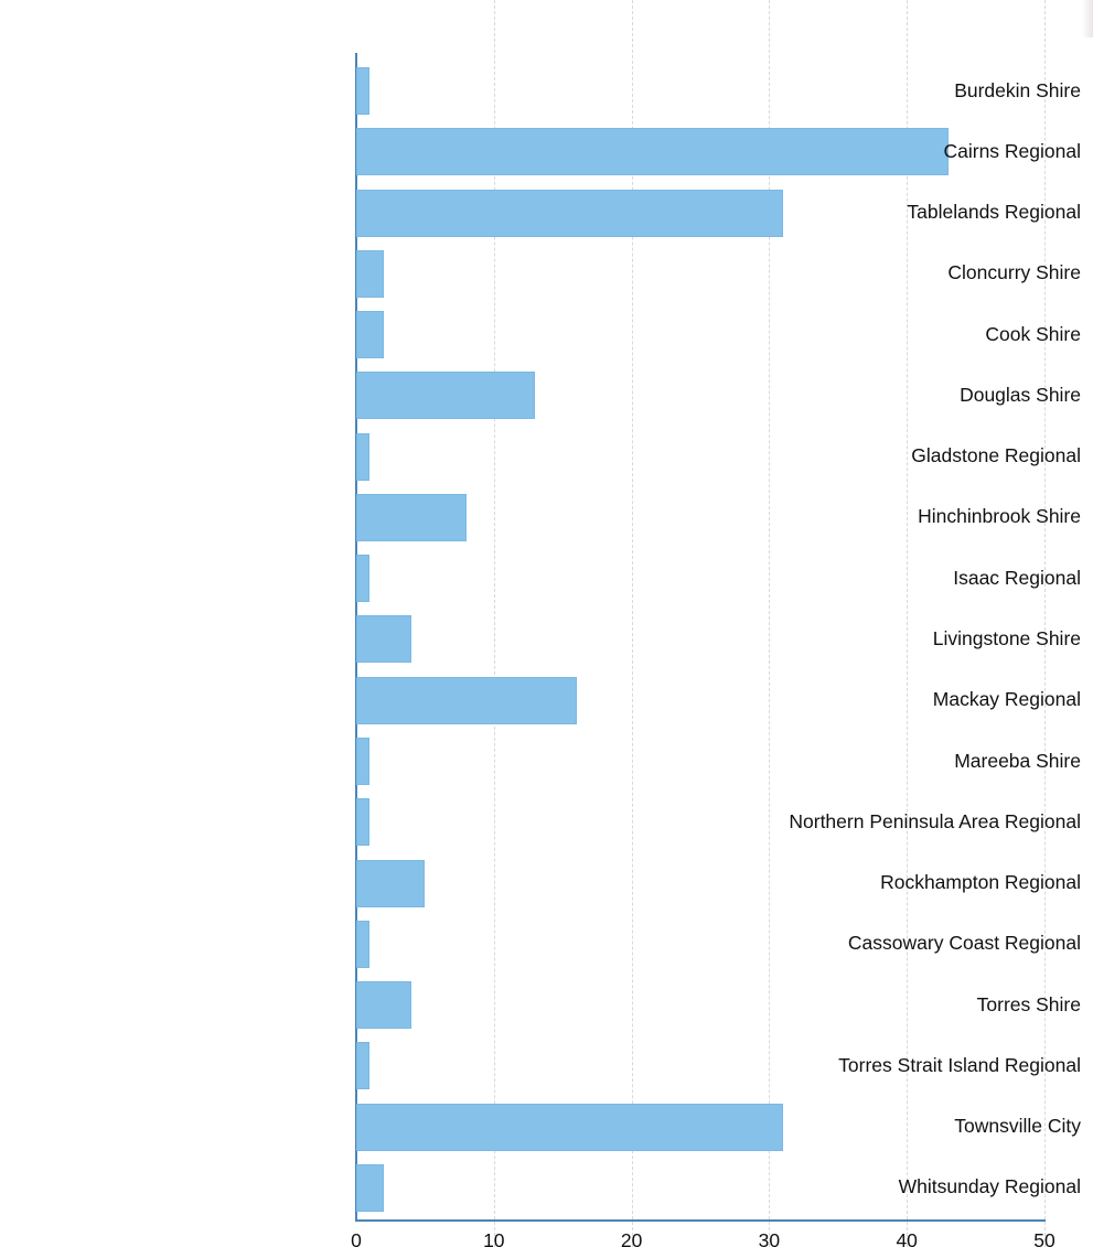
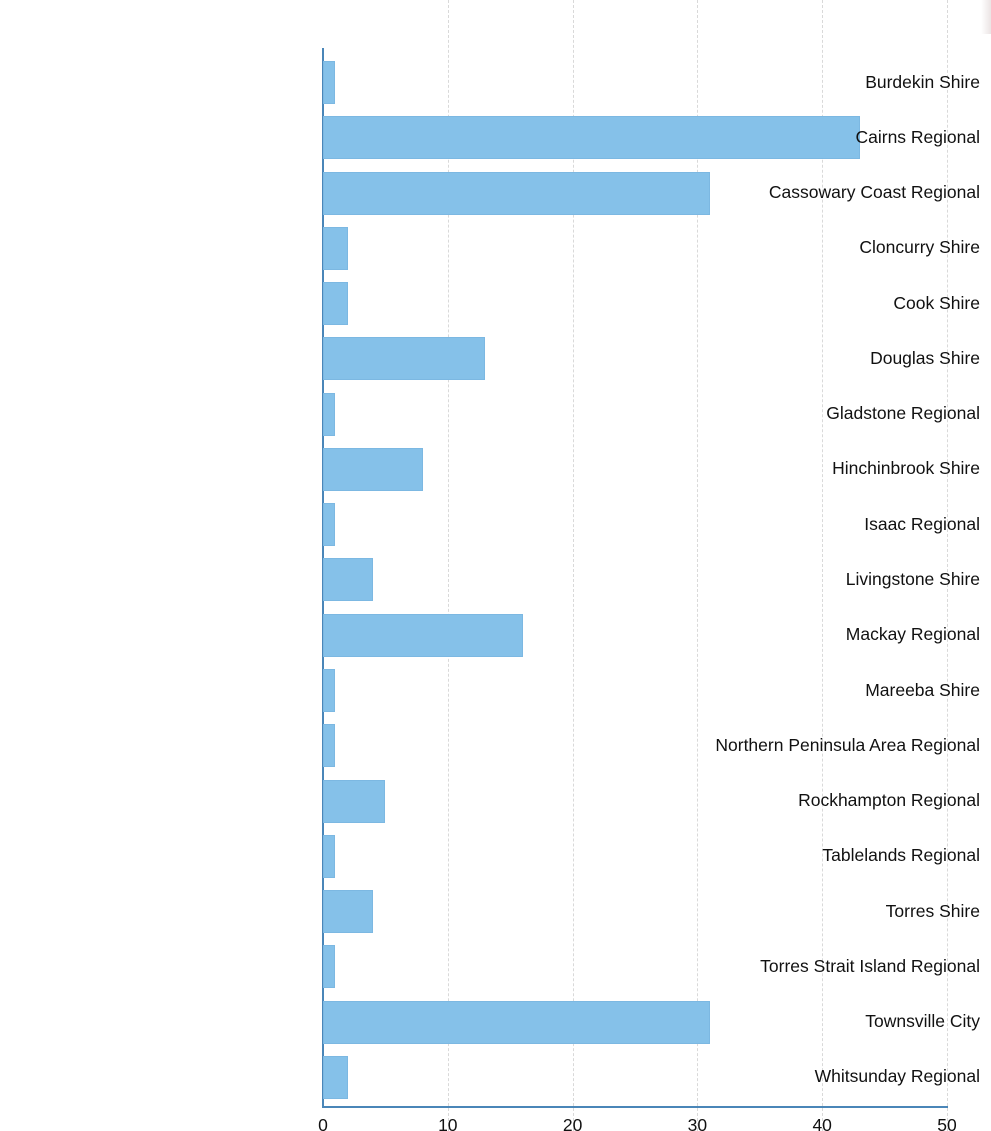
  Burdekin Shire
  Cairns Regional
- Tablelands Regional
+ Cassowary Coast Regional
  Cloncurry Shire
  Cook Shire
  Douglas Shire
  Gladstone Regional
  Hinchinbrook Shire
  Isaac Regional
  Livingstone Shire
  Mackay Regional
  Mareeba Shire
  Northern Peninsula Area Regional
  Rockhampton Regional
- Cassowary Coast Regional
+ Tablelands Regional
  Torres Shire
  Torres Strait Island Regional
  Townsville City
  Whitsunday Regional
  0
  10
  20
  30
  40
  50
